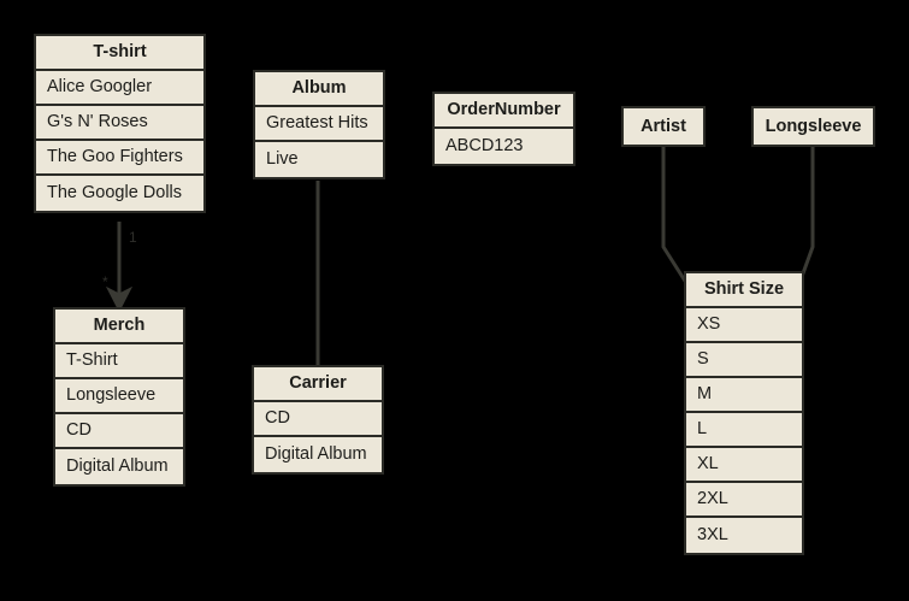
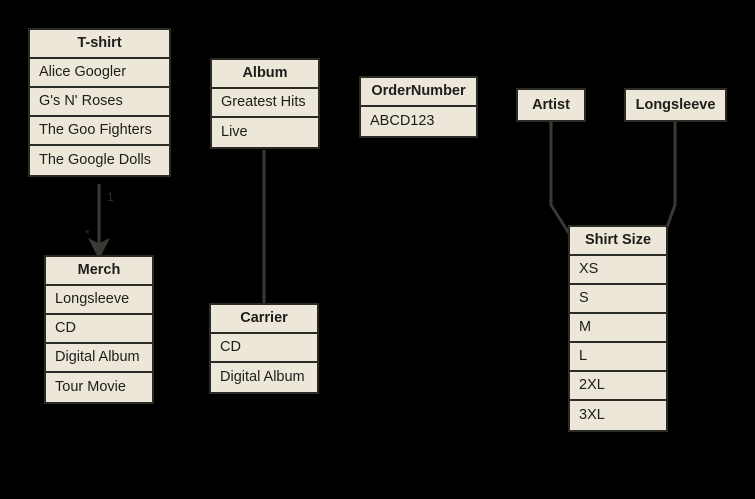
  T-shirt
  Alice Googler
  G's N' Roses
  The Goo Fighters
  The Google Dolls
  Album
  Greatest Hits
  Live
  OrderNumber
  ABCD123
  Artist
  Longsleeve
  Merch
- T-Shirt
  Longsleeve
  CD
  Digital Album
+ Tour Movie
  Carrier
  CD
  Digital Album
  Shirt Size
  XS
  S
  M
  L
- XL
  2XL
  3XL
  1
  *
